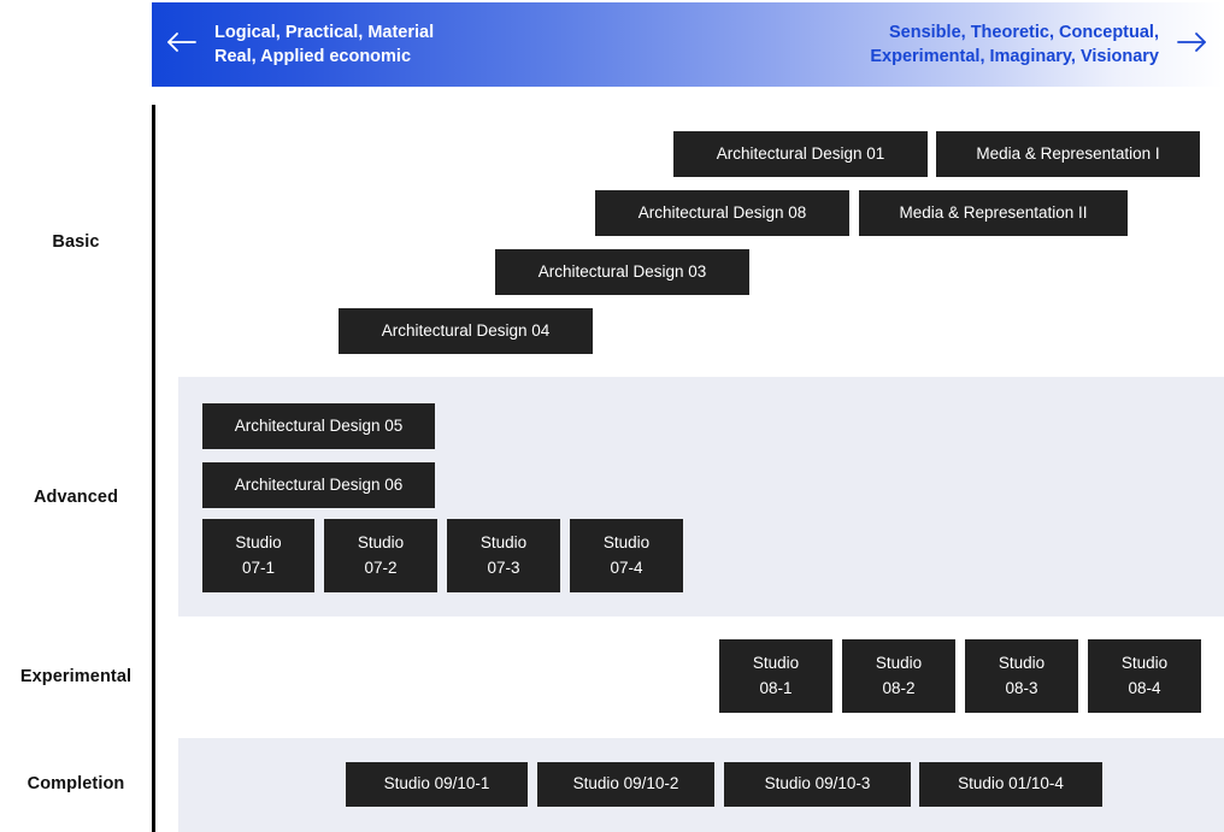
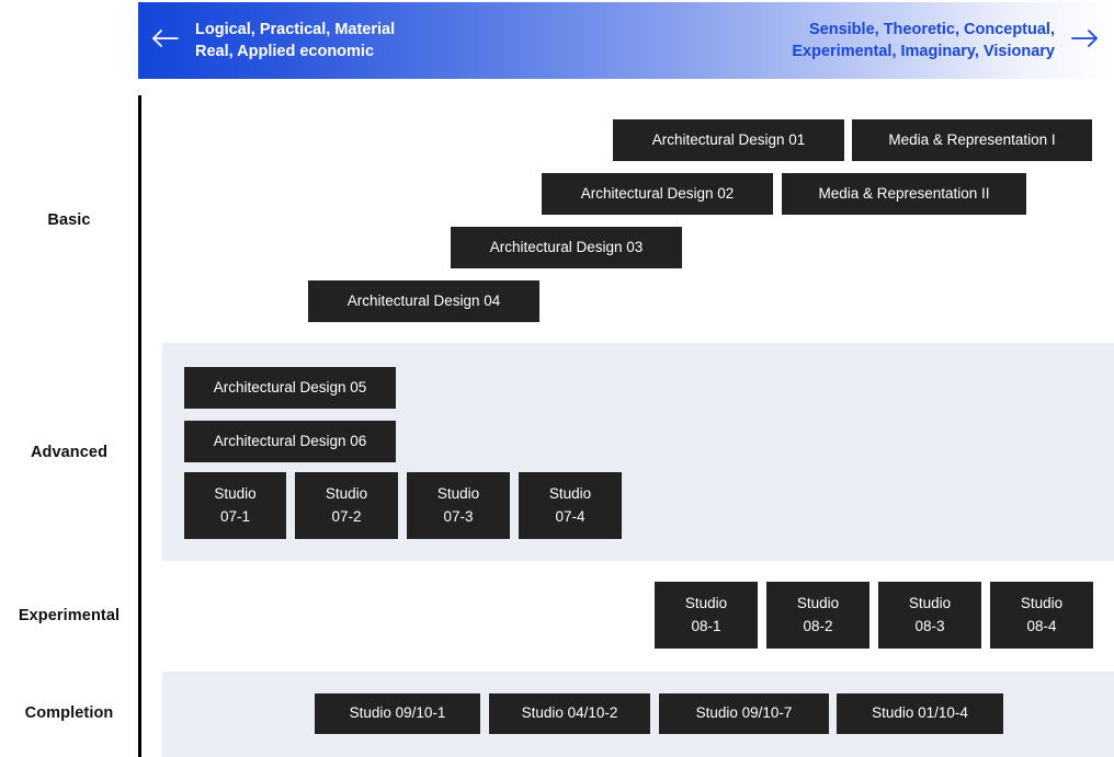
  Logical, Practical, Material
  Real, Applied economic
  Sensible, Theoretic, Conceptual,
  Experimental, Imaginary, Visionary
  Basic
  Advanced
  Experimental
  Completion
  Architectural Design 01
  Media & Representation I
- Architectural Design 08
+ Architectural Design 02
  Media & Representation II
  Architectural Design 03
  Architectural Design 04
  Architectural Design 05
  Architectural Design 06
  Studio
  07-1
  Studio
  07-2
  Studio
  07-3
  Studio
  07-4
  Studio
  08-1
  Studio
  08-2
  Studio
  08-3
  Studio
  08-4
  Studio 09/10-1
- Studio 09/10-2
+ Studio 04/10-2
- Studio 09/10-3
+ Studio 09/10-7
  Studio 01/10-4
